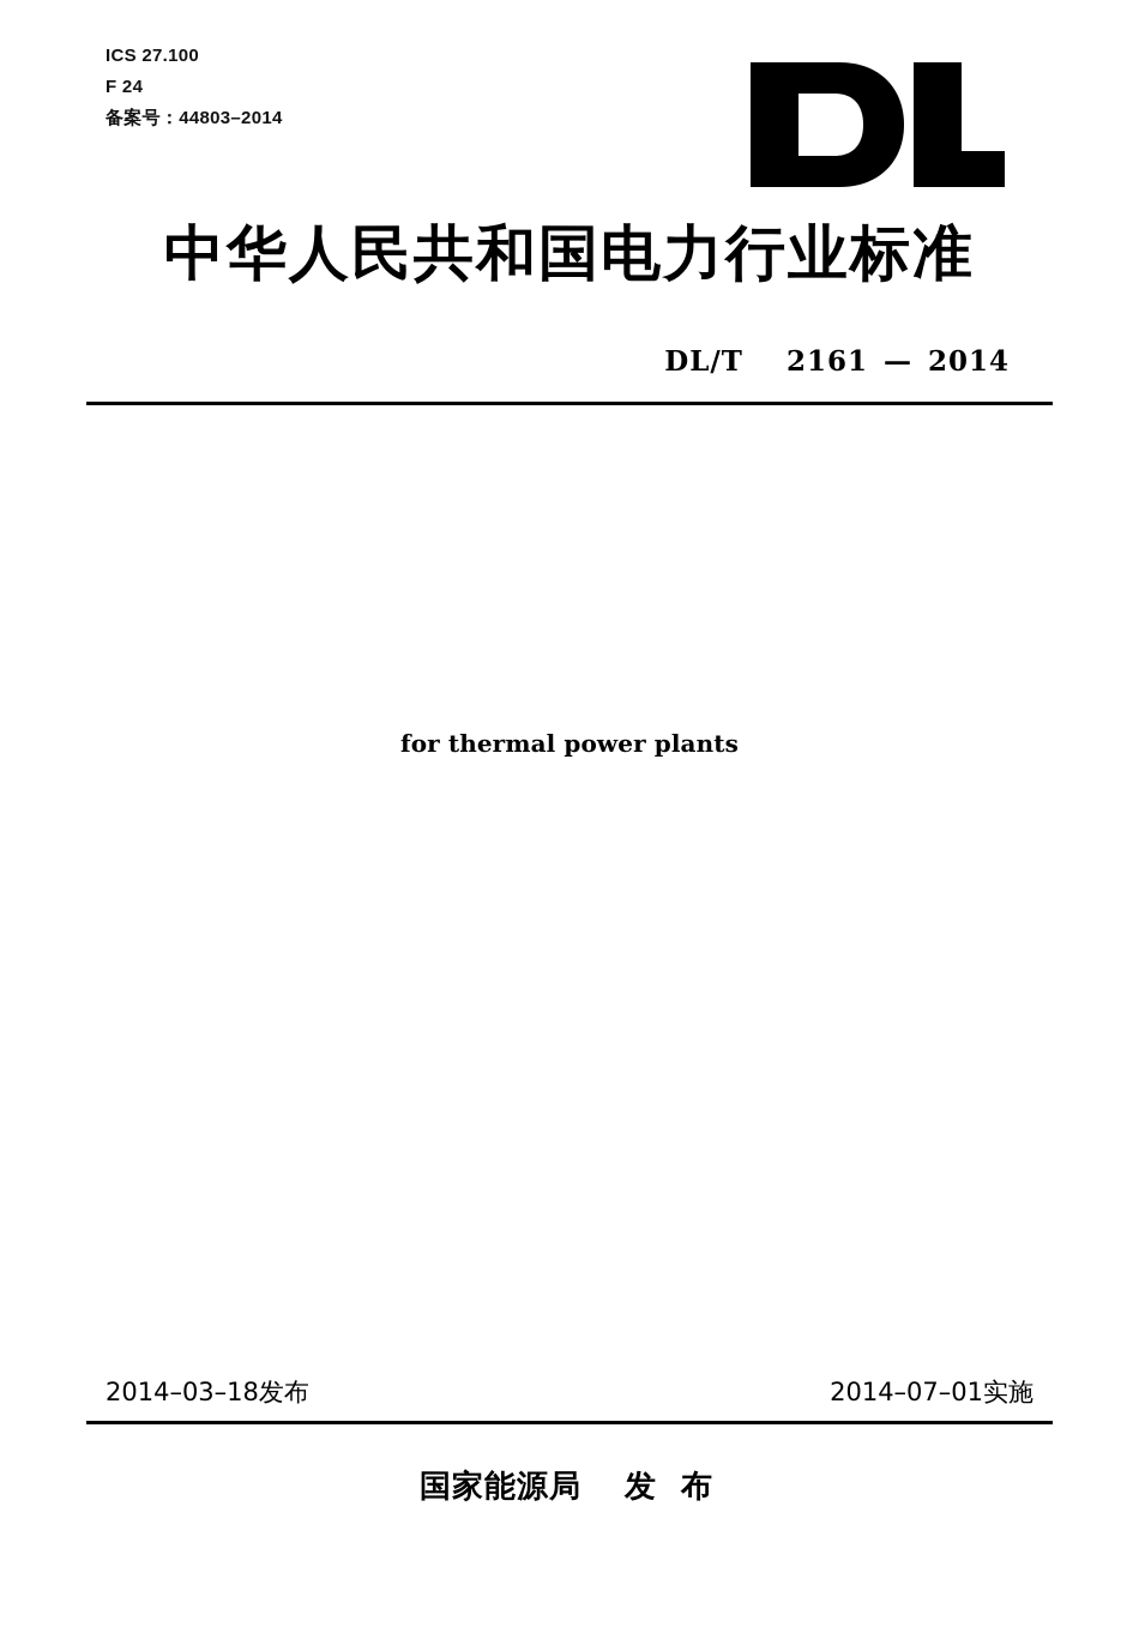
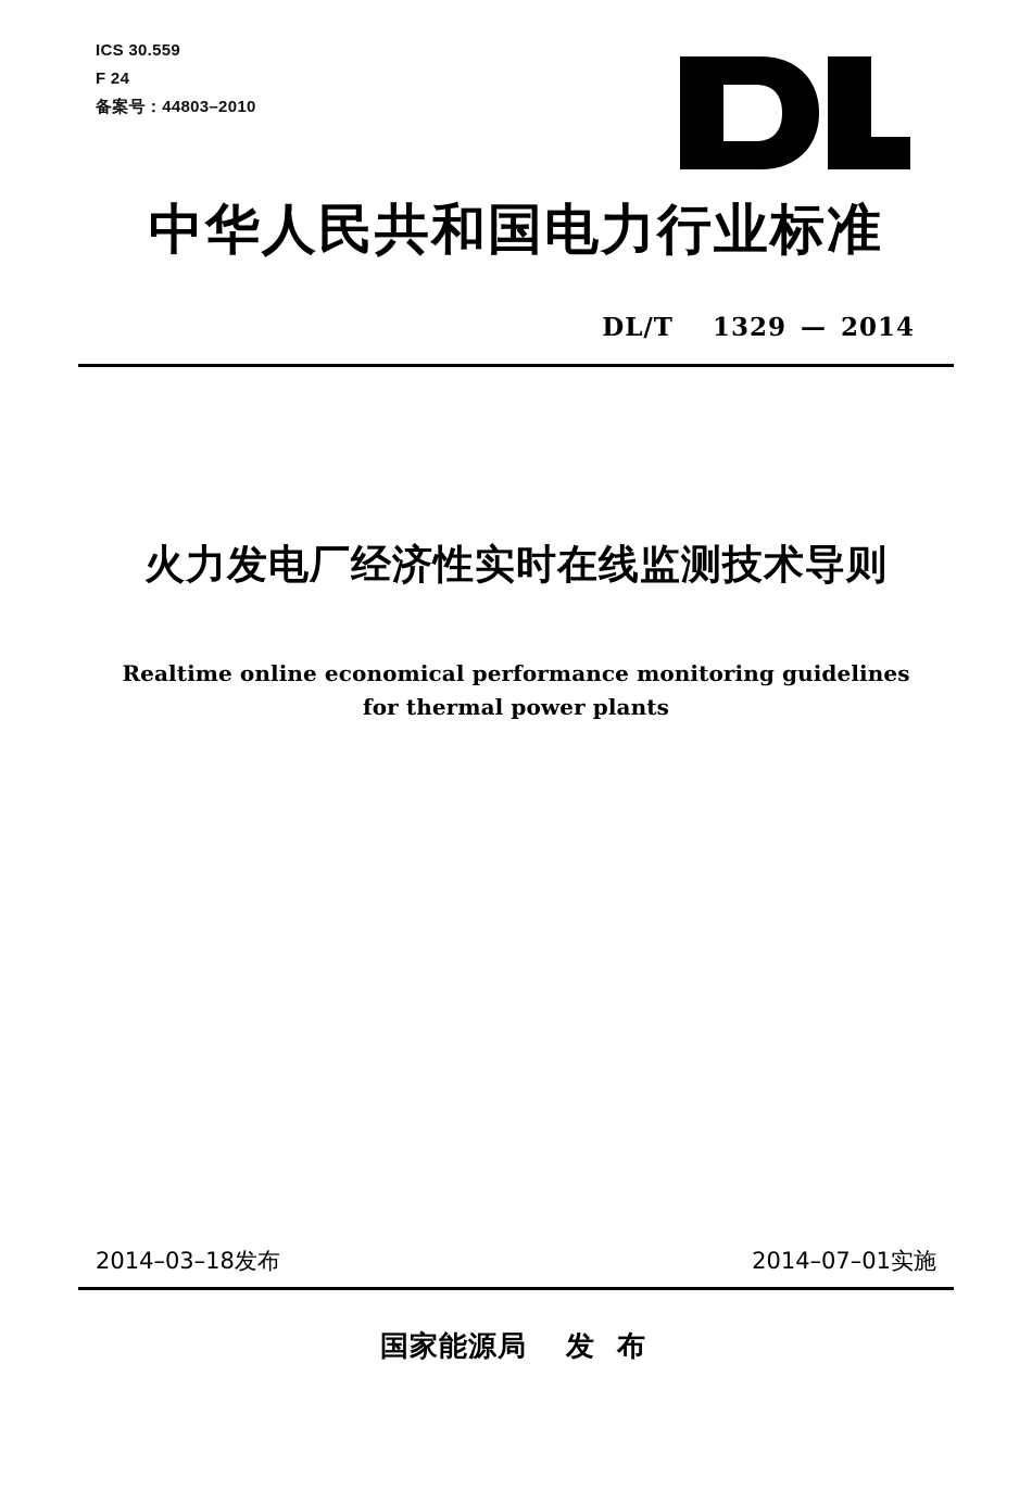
- ICS 27.100
+ ICS 30.559
  F 24
- 备案号：44803–2014
+ 备案号：44803–2010
  中华人民共和国电力行业标准
- DL/T 2161 — 2014
+ DL/T 1329 — 2014
+ 火力发电厂经济性实时在线监测技术导则
+ Realtime online economical performance monitoring guidelines
  for thermal power plants
  2014–03–18发布
  2014–07–01实施
  国家能源局 发 布
